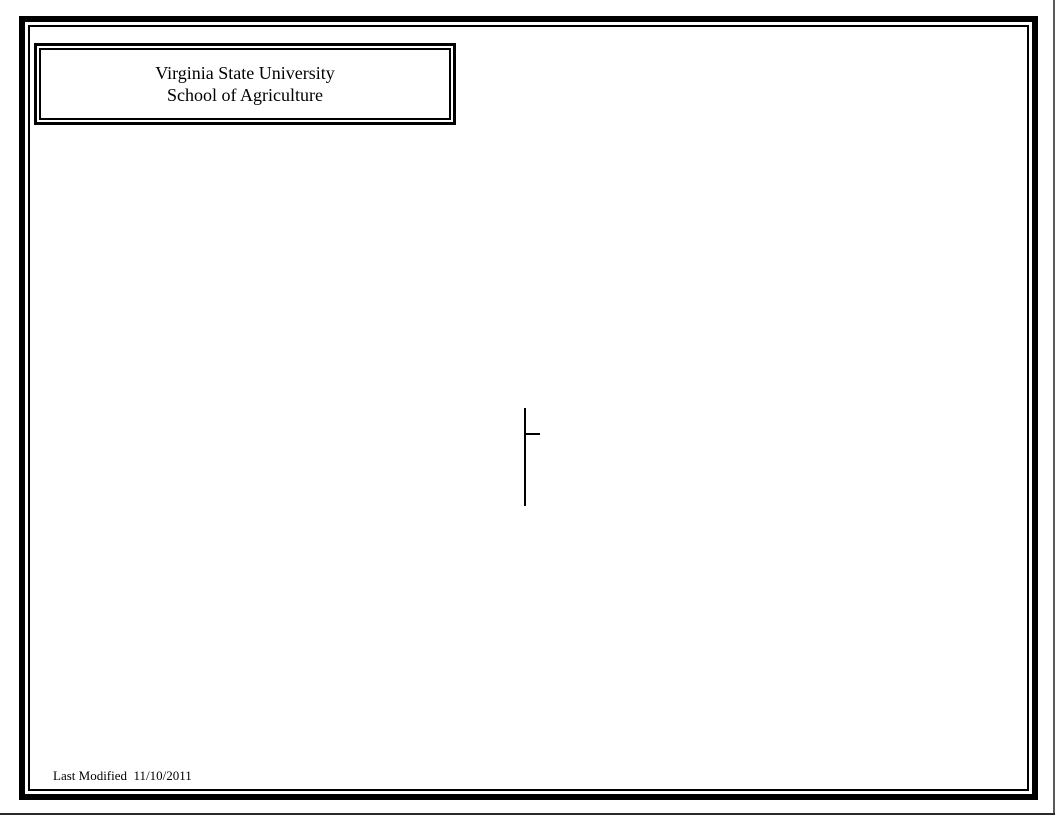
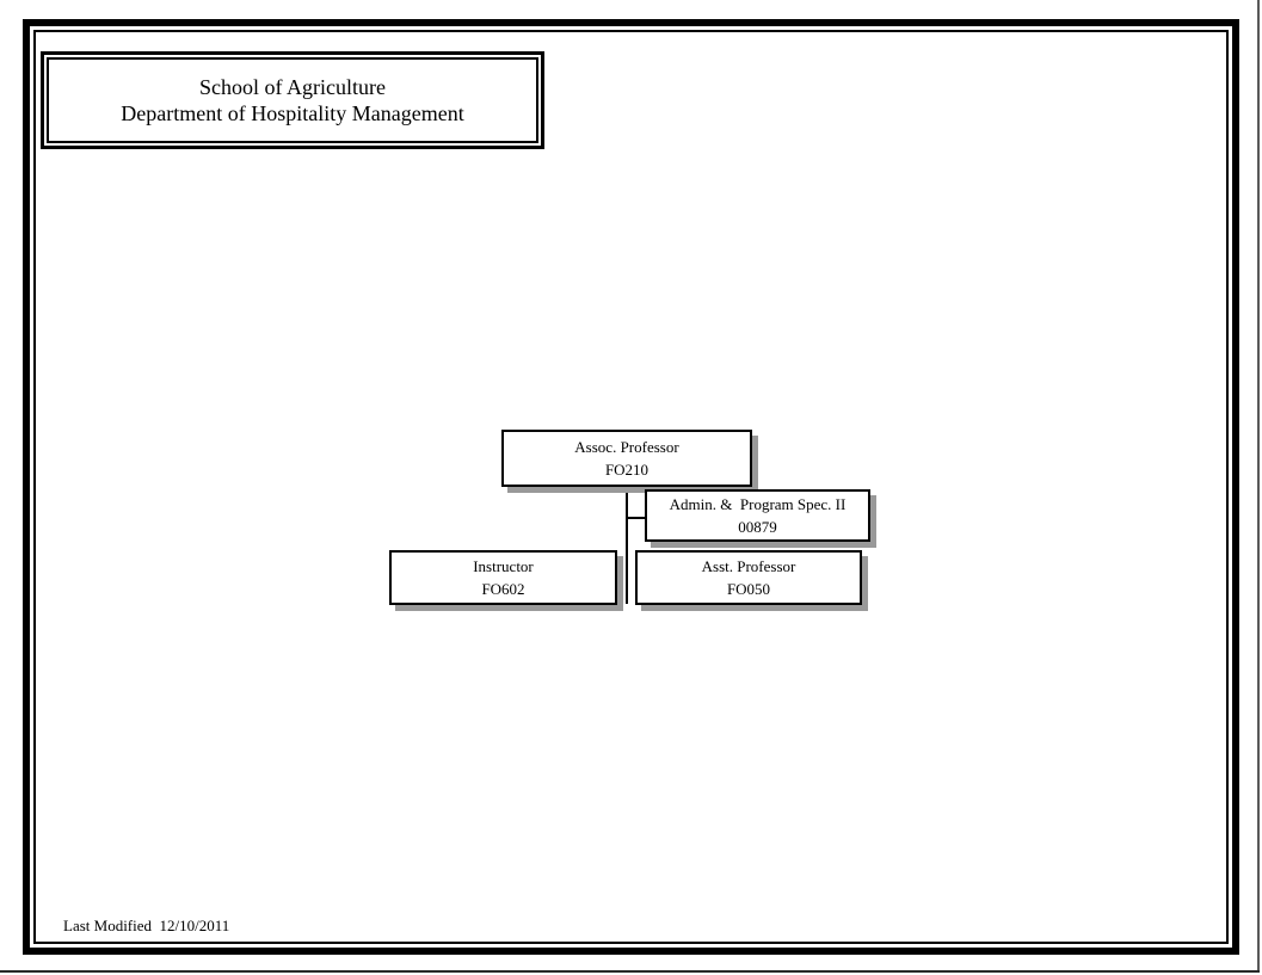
- Virginia State University
  School of Agriculture
+ Department of Hospitality Management
+ Assoc. Professor
+ FO210
+ Admin. & Program Spec. II
+ 00879
+ Instructor
+ FO602
+ Asst. Professor
+ FO050
- Last Modified 11/10/2011
+ Last Modified 12/10/2011
